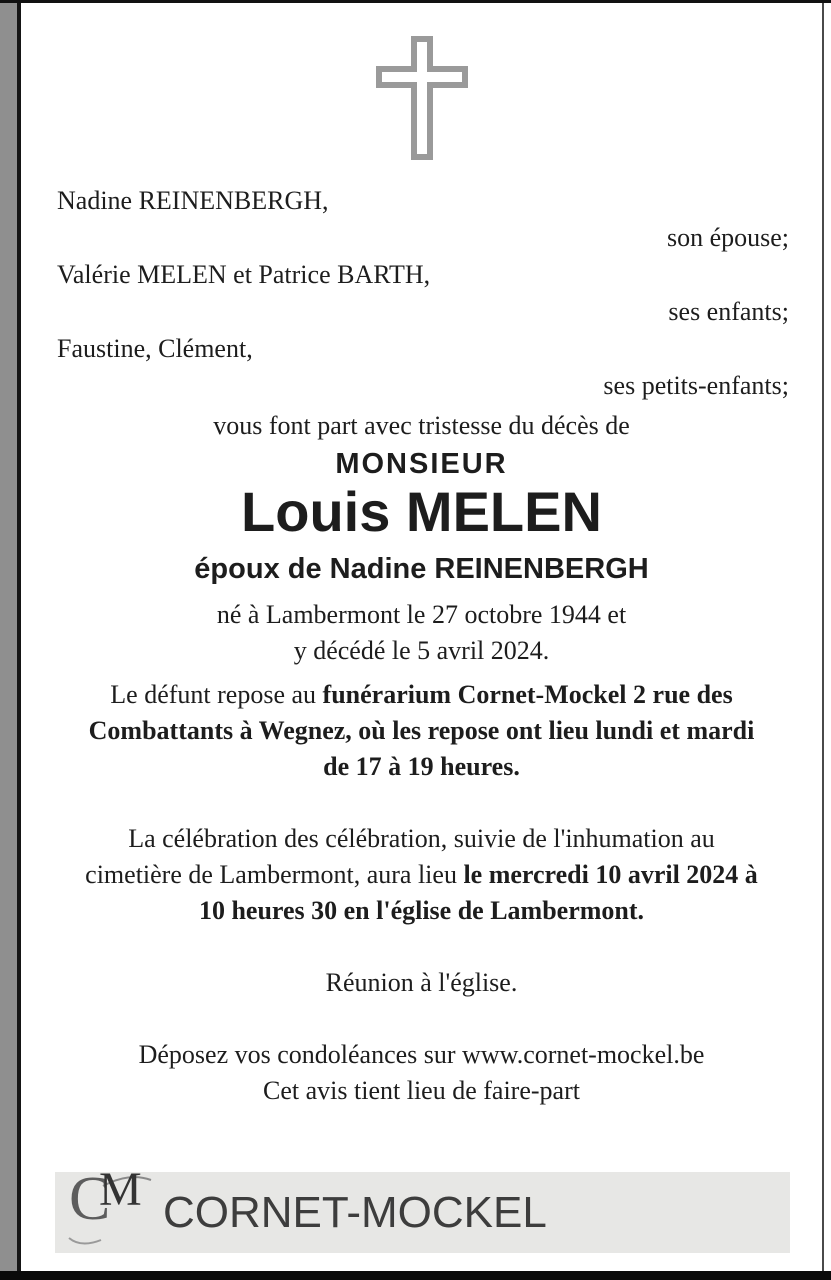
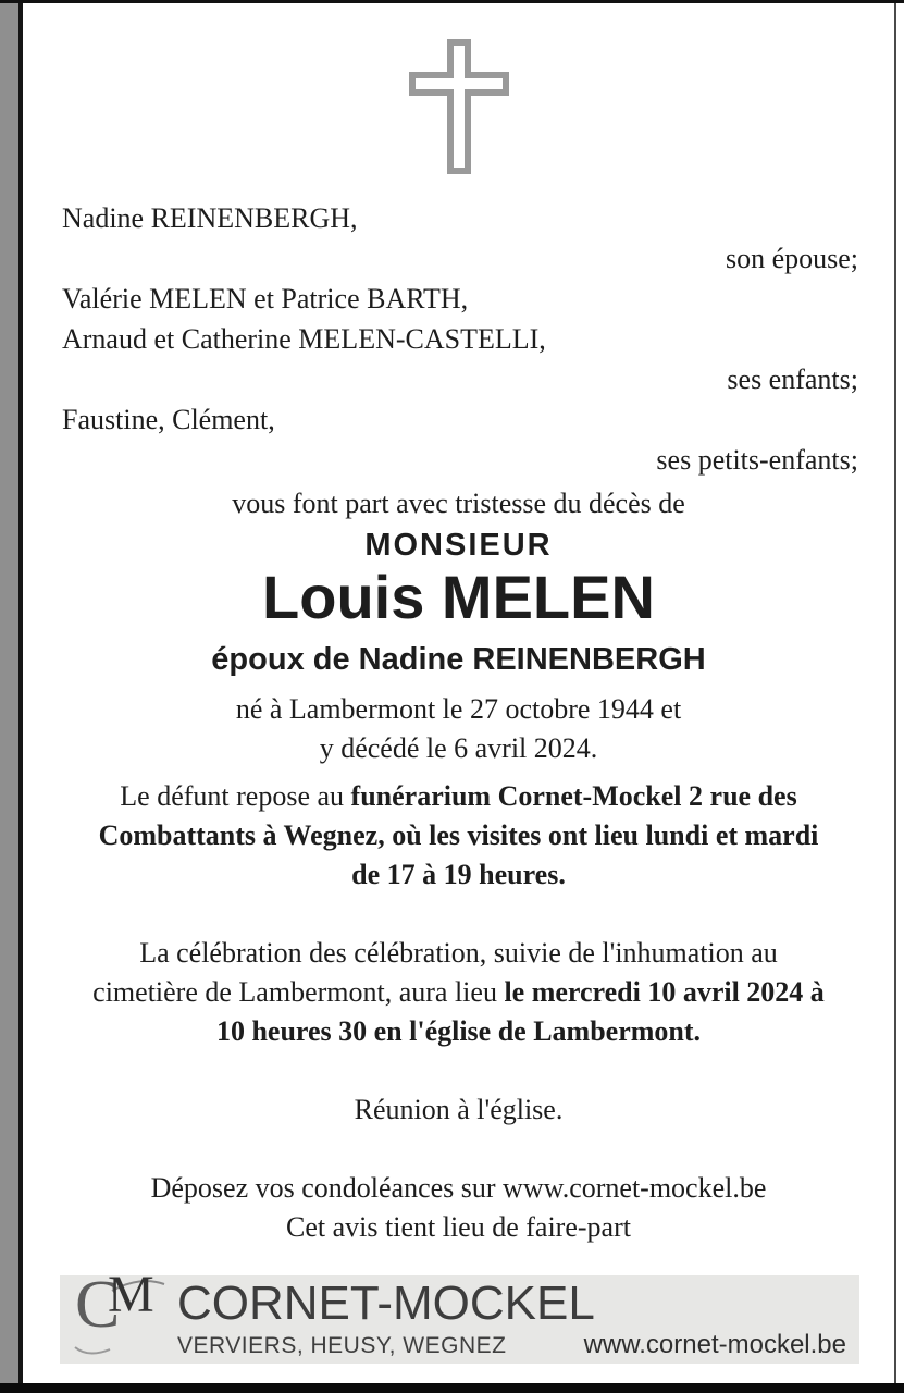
  Nadine REINENBERGH,
  son épouse;
  Valérie MELEN et Patrice BARTH,
+ Arnaud et Catherine MELEN-CASTELLI,
  ses enfants;
  Faustine, Clément,
  ses petits-enfants;
  vous font part avec tristesse du décès de
  MONSIEUR
  Louis MELEN
  époux de Nadine REINENBERGH
  né à Lambermont le 27 octobre 1944 et
- y décédé le 5 avril 2024.
+ y décédé le 6 avril 2024.
  Le défunt repose au funérarium Cornet-Mockel 2 rue des
- Combattants à Wegnez, où les repose ont lieu lundi et mardi
+ Combattants à Wegnez, où les visites ont lieu lundi et mardi
  de 17 à 19 heures.
  La célébration des célébration, suivie de l'inhumation au
  cimetière de Lambermont, aura lieu le mercredi 10 avril 2024 à
  10 heures 30 en l'église de Lambermont.
  Réunion à l'église.
  Déposez vos condoléances sur www.cornet-mockel.be
  Cet avis tient lieu de faire-part
  C
  M
  CORNET-MOCKEL
+ VERVIERS, HEUSY, WEGNEZ
+ www.cornet-mockel.be
